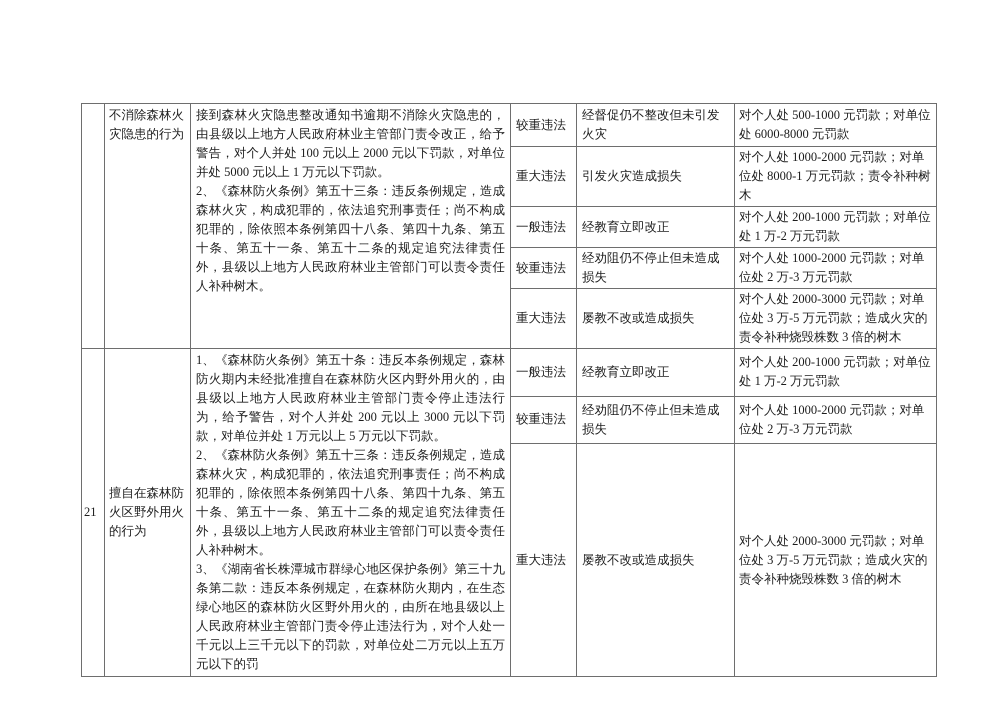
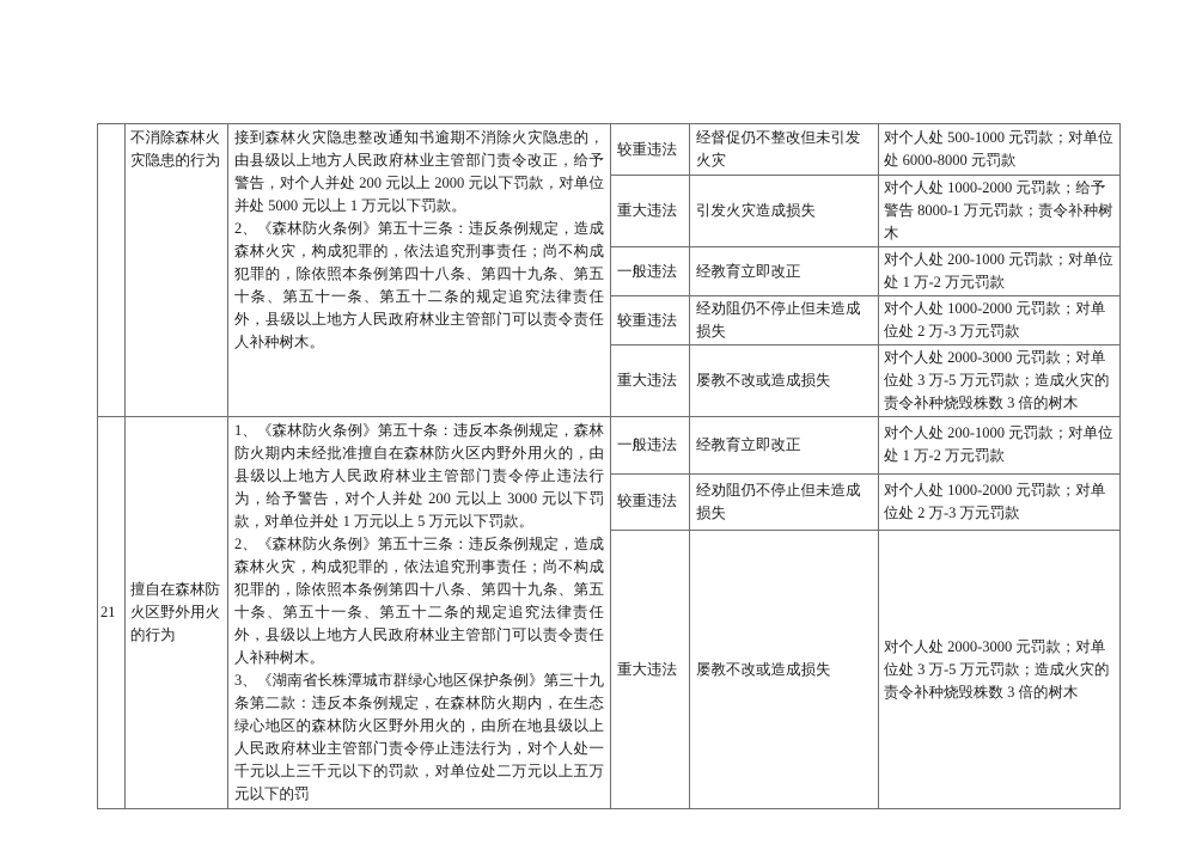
- 	不消除森林火灾隐患的行为	接到森林火灾隐患整改通知书逾期不消除火灾隐患的，由县级以上地方人民政府林业主管部门责令改正，给予警告，对个人并处 100 元以上 2000 元以下罚款，对单位并处 5000 元以上 1 万元以下罚款。 2、《森林防火条例》第五十三条：违反条例规定，造成森林火灾，构成犯罪的，依法追究刑事责任；尚不构成犯罪的，除依照本条例第四十八条、第四十九条、第五十条、第五十一条、第五十二条的规定追究法律责任外，县级以上地方人民政府林业主管部门可以责令责任人补种树木。	较重违法	经督促仍不整改但未引发火灾	对个人处 500-1000 元罚款；对单位处 6000-8000 元罚款
+ 	不消除森林火灾隐患的行为	接到森林火灾隐患整改通知书逾期不消除火灾隐患的，由县级以上地方人民政府林业主管部门责令改正，给予警告，对个人并处 200 元以上 2000 元以下罚款，对单位并处 5000 元以上 1 万元以下罚款。 2、《森林防火条例》第五十三条：违反条例规定，造成森林火灾，构成犯罪的，依法追究刑事责任；尚不构成犯罪的，除依照本条例第四十八条、第四十九条、第五十条、第五十一条、第五十二条的规定追究法律责任外，县级以上地方人民政府林业主管部门可以责令责任人补种树木。	较重违法	经督促仍不整改但未引发火灾	对个人处 500-1000 元罚款；对单位处 6000-8000 元罚款
- 重大违法	引发火灾造成损失	对个人处 1000-2000 元罚款；对单位处 8000-1 万元罚款；责令补种树木
+ 重大违法	引发火灾造成损失	对个人处 1000-2000 元罚款；给予警告 8000-1 万元罚款；责令补种树木
  一般违法	经教育立即改正	对个人处 200-1000 元罚款；对单位处 1 万-2 万元罚款
  较重违法	经劝阻仍不停止但未造成损失	对个人处 1000-2000 元罚款；对单位处 2 万-3 万元罚款
  重大违法	屡教不改或造成损失	对个人处 2000-3000 元罚款；对单位处 3 万-5 万元罚款；造成火灾的责令补种烧毁株数 3 倍的树木
  21	擅自在森林防火区野外用火的行为	1、《森林防火条例》第五十条：违反本条例规定，森林防火期内未经批准擅自在森林防火区内野外用火的，由县级以上地方人民政府林业主管部门责令停止违法行为，给予警告，对个人并处 200 元以上 3000 元以下罚款，对单位并处 1 万元以上 5 万元以下罚款。 2、《森林防火条例》第五十三条：违反条例规定，造成森林火灾，构成犯罪的，依法追究刑事责任；尚不构成犯罪的，除依照本条例第四十八条、第四十九条、第五十条、第五十一条、第五十二条的规定追究法律责任外，县级以上地方人民政府林业主管部门可以责令责任人补种树木。 3、《湖南省长株潭城市群绿心地区保护条例》第三十九条第二款：违反本条例规定，在森林防火期内，在生态绿心地区的森林防火区野外用火的，由所在地县级以上人民政府林业主管部门责令停止违法行为，对个人处一千元以上三千元以下的罚款，对单位处二万元以上五万元以下的罚	一般违法	经教育立即改正	对个人处 200-1000 元罚款；对单位处 1 万-2 万元罚款
  较重违法	经劝阻仍不停止但未造成损失	对个人处 1000-2000 元罚款；对单位处 2 万-3 万元罚款
  重大违法	屡教不改或造成损失	对个人处 2000-3000 元罚款；对单位处 3 万-5 万元罚款；造成火灾的责令补种烧毁株数 3 倍的树木
